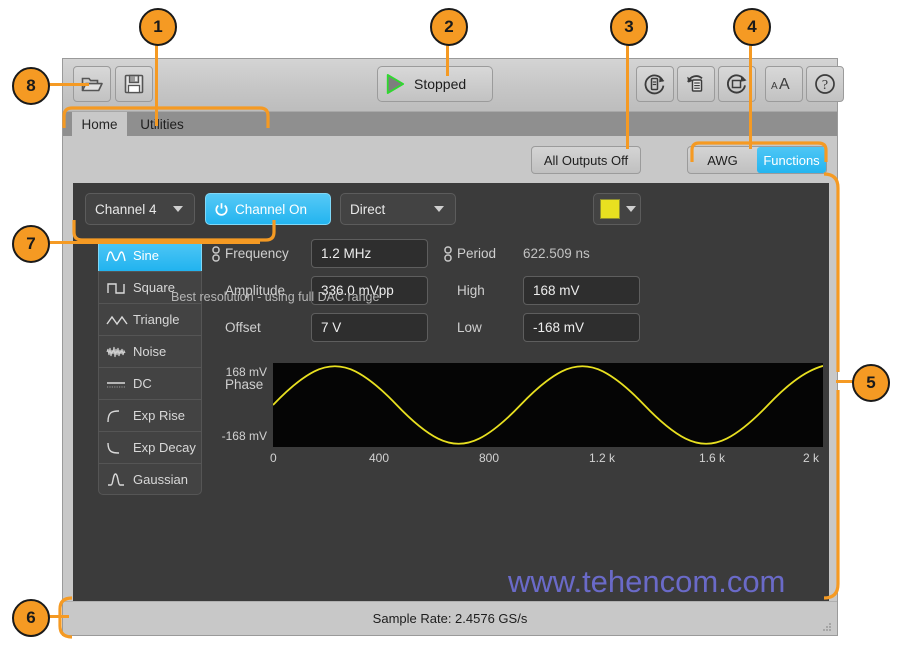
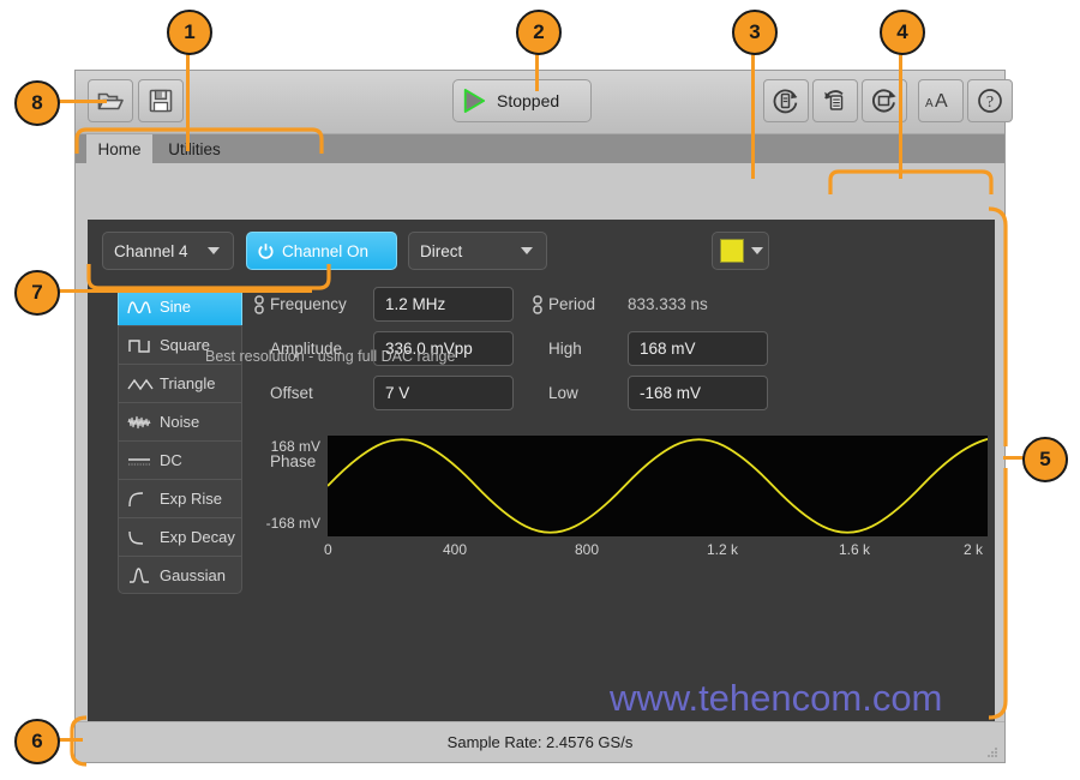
  Stopped
  A
  A
  ?
  Home
  Utlities
- All Outputs Off
- AWG
- Functions
  Channel 4
  Channel On
  Direct
  Sine
  Square
  Triangle
  Noise
  DC
  Exp Rise
  Exp Decay
  Gaussian
  Frequency
  1.2 MHz
  Period
- 622.509 ns
+ 833.333 ns
  Amplitude
  336.0 mVpp
  High
  168 mV
  Offset
  7 V
  Low
  -168 mV
  Phase
  Best resolution - using full DAC range
  168 mV
  -168 mV
  0
  400
  800
  1.2 k
  1.6 k
  2 k
  www.tehencom.com
  Sample Rate: 2.4576 GS/s
  1
  2
  3
  4
  5
  6
  7
  8
